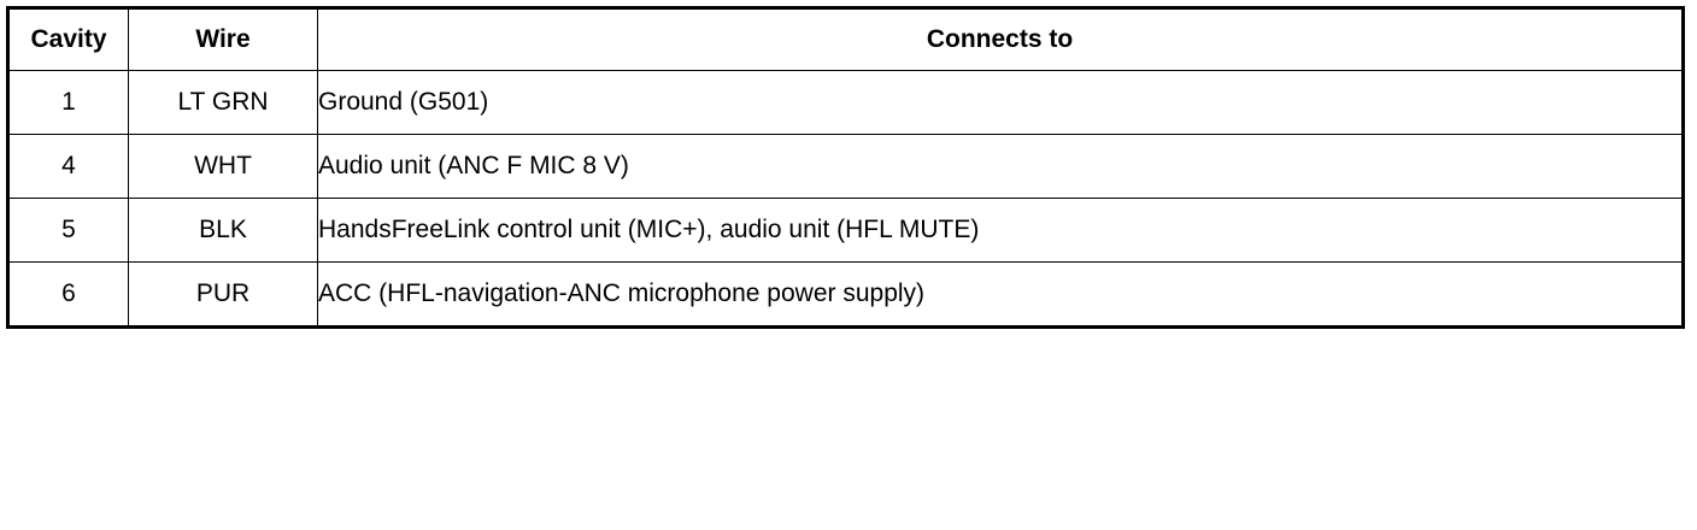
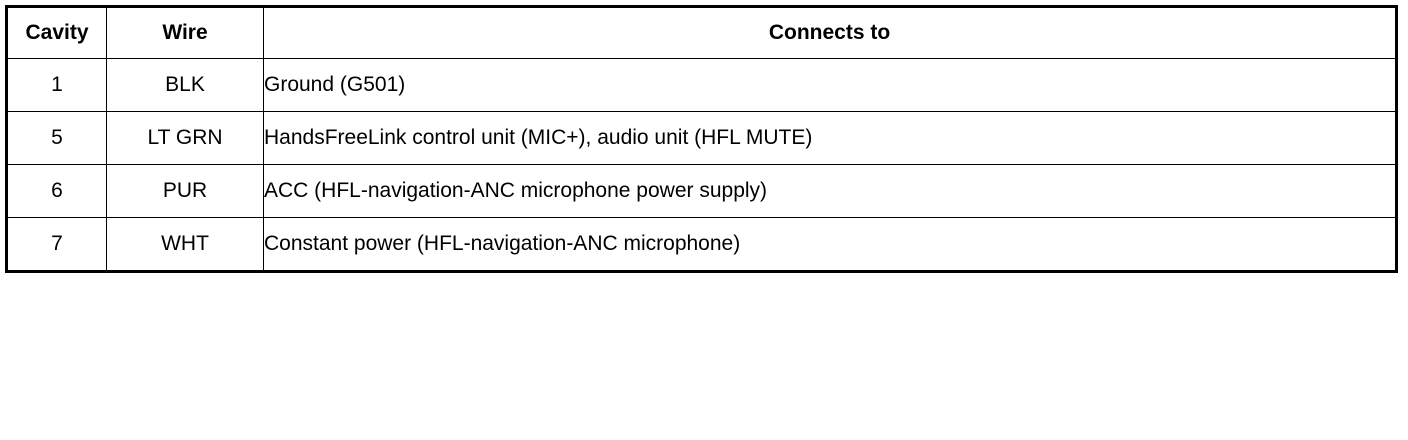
  Cavity	Wire	Connects to
- 1	LT GRN	Ground (G501)
+ 1	BLK	Ground (G501)
- 4	WHT	Audio unit (ANC F MIC 8 V)
- 5	BLK	HandsFreeLink control unit (MIC+), audio unit (HFL MUTE)
+ 5	LT GRN	HandsFreeLink control unit (MIC+), audio unit (HFL MUTE)
  6	PUR	ACC (HFL-navigation-ANC microphone power supply)
+ 7	WHT	Constant power (HFL-navigation-ANC microphone)
